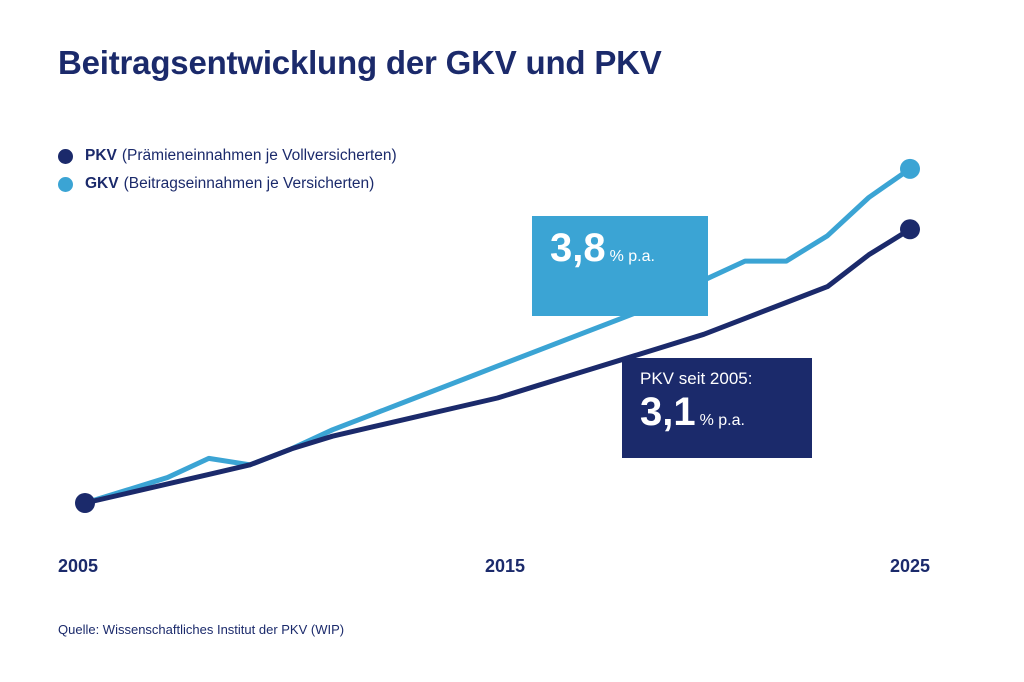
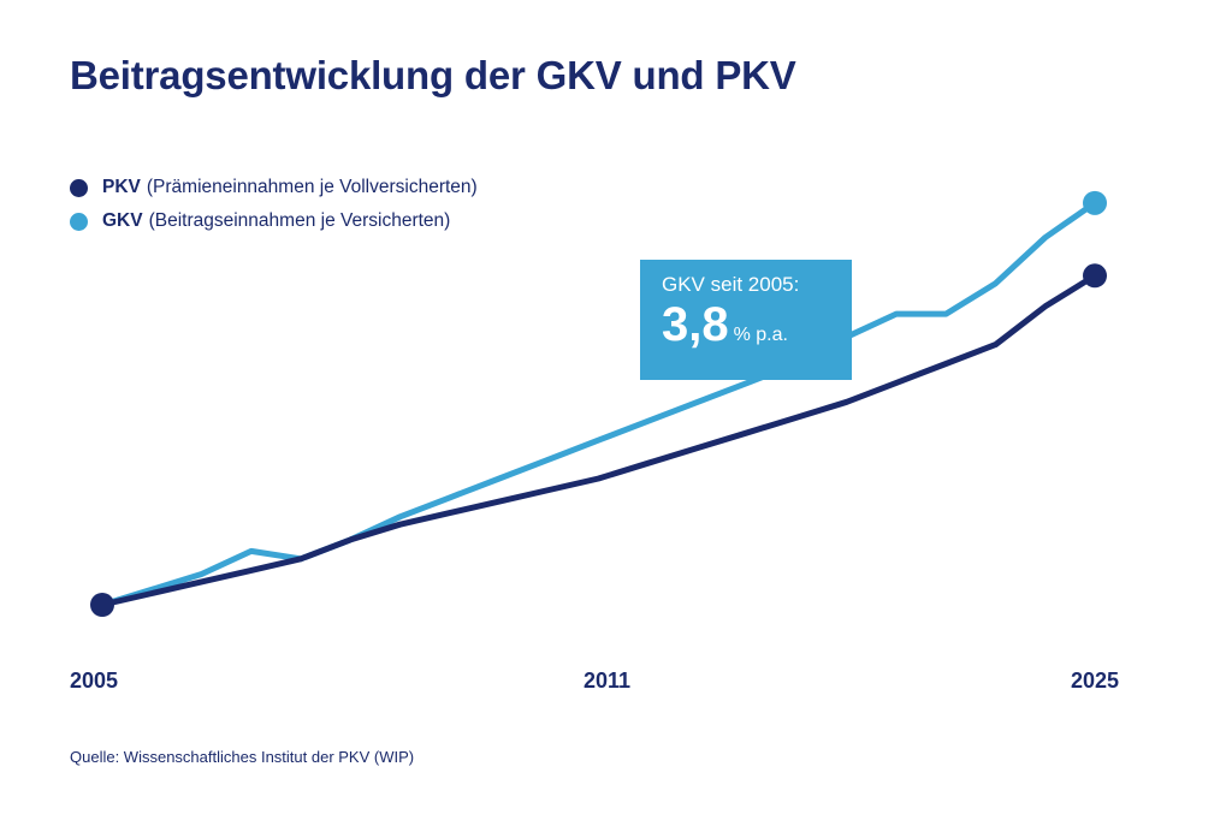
  Beitragsentwicklung der GKV und PKV
  PKV
  (Prämieneinnahmen je Vollversicherten)
  GKV
  (Beitragseinnahmen je Versicherten)
+ GKV seit 2005:
  3,8 % p.a.
- PKV seit 2005:
- 3,1 % p.a.
  2005
- 2015
+ 2011
  2025
  Quelle: Wissenschaftliches Institut der PKV (WIP)
